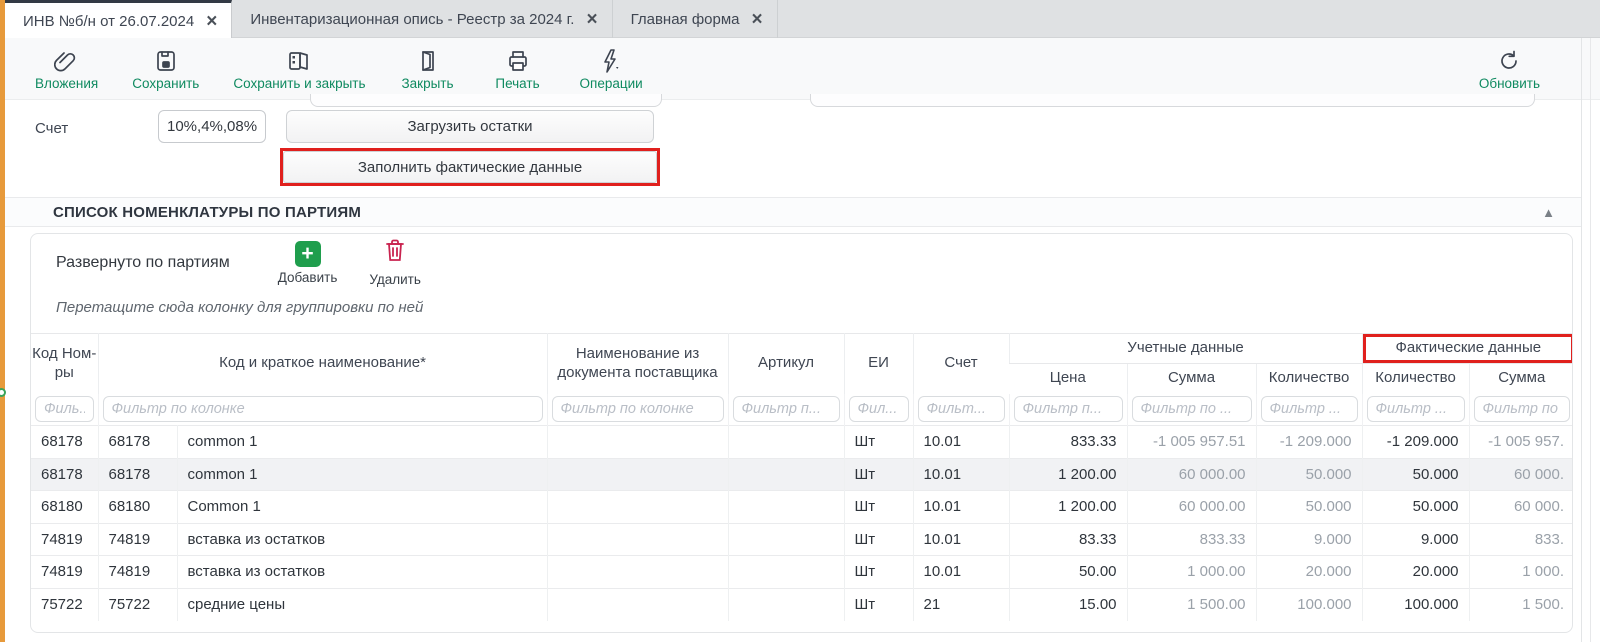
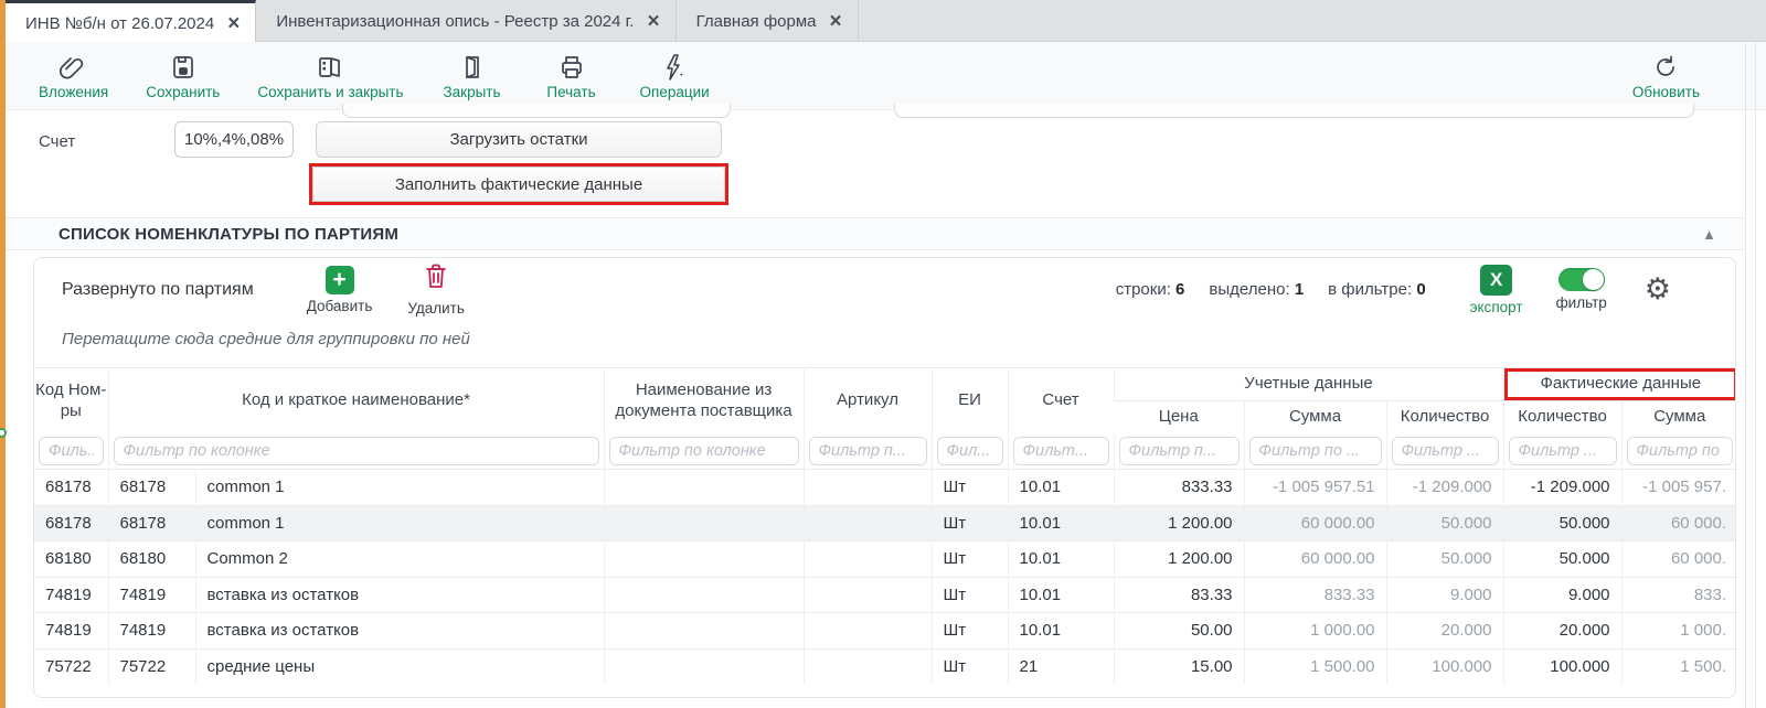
  ИНВ №б/н от 26.07.2024
  ×
  Инвентаризационная опись - Реестр за 2024 г.
  ×
  Главная форма
  ×
  Вложения
  Сохранить
  Сохранить и закрыть
  Закрыть
  Печать
  Операции
  Обновить
  Счет
  10%,4%,08%
  Загрузить остатки
  Заполнить фактические данные
  СПИСОК НОМЕНКЛАТУРЫ ПО ПАРТИЯМ
  ▲
  Развернуто по партиям
  +
  Добавить
  Удалить
+ строки: 6
+ выделено: 1
+ в фильтре: 0
+ X
+ экспорт
+ фильтр
+ ⚙
- Перетащите сюда колонку для группировки по ней
+ Перетащите сюда средние для группировки по ней
  Код Ном-ры	Код и краткое наименование*	Наименование из документа поставщика	Артикул	ЕИ	Счет	Учетные данные	Фактические данные
  Цена	Сумма	Количество	Количество	Сумма
  Филь.	Фильтр по колонке	Фильтр по колонке	Фильтр п...	Фил...	Фильт...	Фильтр п...	Фильтр по ...	Фильтр ...	Фильтр ...	Фильтр по
  68178	68178	common 1			Шт	10.01	833.33	-1 005 957.51	-1 209.000	-1 209.000	-1 005 957.
  68178	68178	common 1			Шт	10.01	1 200.00	60 000.00	50.000	50.000	60 000.
- 68180	68180	Common 1			Шт	10.01	1 200.00	60 000.00	50.000	50.000	60 000.
+ 68180	68180	Common 2			Шт	10.01	1 200.00	60 000.00	50.000	50.000	60 000.
  74819	74819	вставка из остатков			Шт	10.01	83.33	833.33	9.000	9.000	833.
  74819	74819	вставка из остатков			Шт	10.01	50.00	1 000.00	20.000	20.000	1 000.
  75722	75722	средние цены			Шт	21	15.00	1 500.00	100.000	100.000	1 500.
